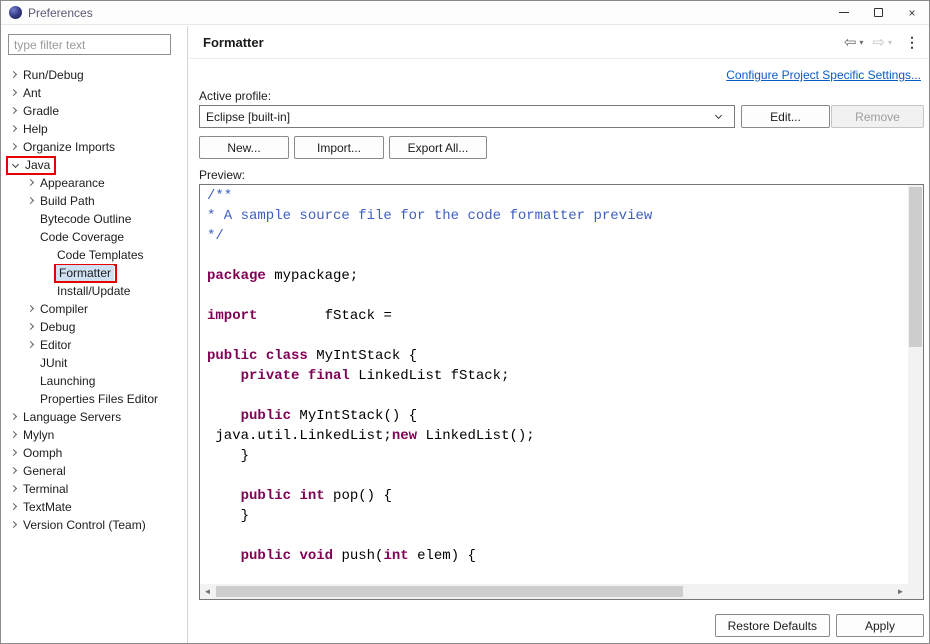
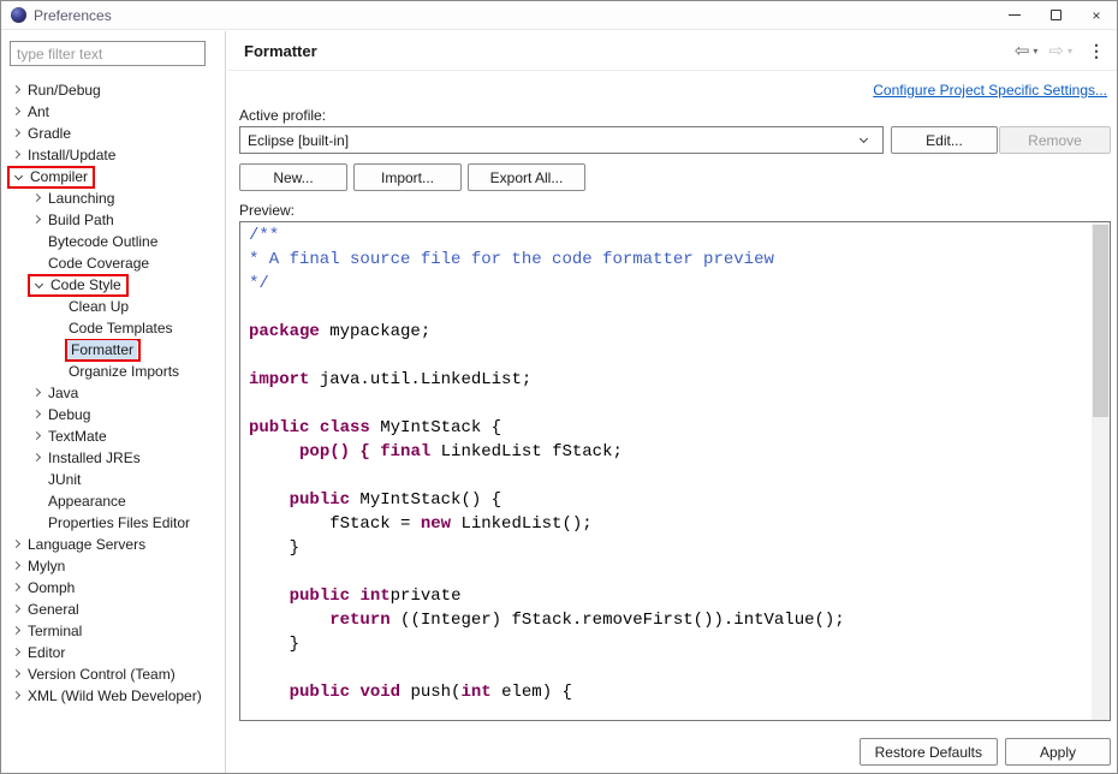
  Preferences
  ×
  type filter text
  Run/Debug
  Ant
  Gradle
- Help
- Organize Imports
+ Install/Update
- Java
+ Compiler
- Appearance
+ Launching
  Build Path
  Bytecode Outline
  Code Coverage
+ Code Style
+ Clean Up
  Code Templates
  Formatter
- Install/Update
+ Organize Imports
- Compiler
+ Java
  Debug
- Editor
+ TextMate
+ Installed JREs
  JUnit
- Launching
+ Appearance
  Properties Files Editor
  Language Servers
  Mylyn
  Oomph
  General
  Terminal
- TextMate
+ Editor
  Version Control (Team)
+ XML (Wild Web Developer)
  Formatter
  ⇦
  ▾
  ⇨
  ▾
  ⋮
  Configure Project Specific Settings...
  Active profile:
  Eclipse [built-in]
  Edit...
  Remove
  New...
  Import...
  Export All...
  Preview:
  /**
- * A sample source file for the code formatter preview
+ * A final source file for the code formatter preview
  */
  package mypackage;
- import fStack =
+ import java.util.LinkedList;
  public class MyIntStack {
- private final LinkedList fStack;
+ pop() { final LinkedList fStack;
  public MyIntStack() {
- java.util.LinkedList;new LinkedList();
+ fStack = new LinkedList();
  }
- public int pop() {
+ public intprivate
+ return ((Integer) fStack.removeFirst()).intValue();
  }
  public void push(int elem) {
- ◄
- ►
  Restore Defaults
  Apply
